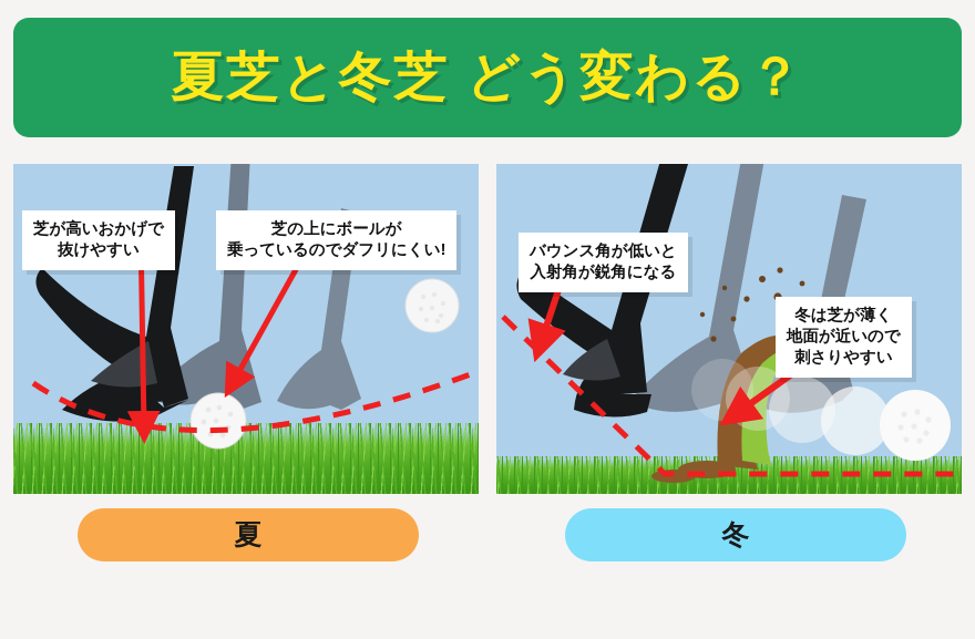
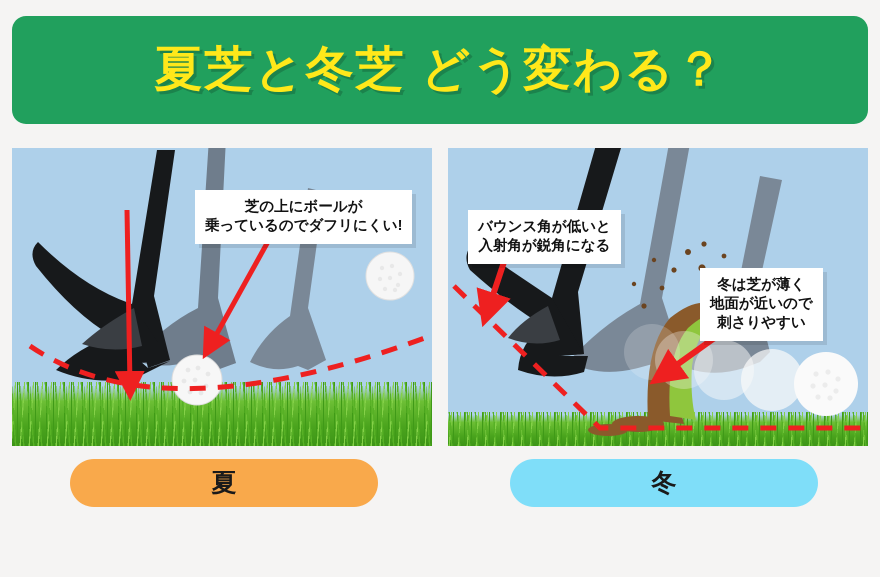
  夏芝と冬芝 どう変わる？
- 芝が高いおかげで
- 抜けやすい
  芝の上にボールが
  乗っているのでダフリにくい!
  バウンス角が低いと
  入射角が鋭角になる
  冬は芝が薄く
  地面が近いので
  刺さりやすい
  夏
  冬
